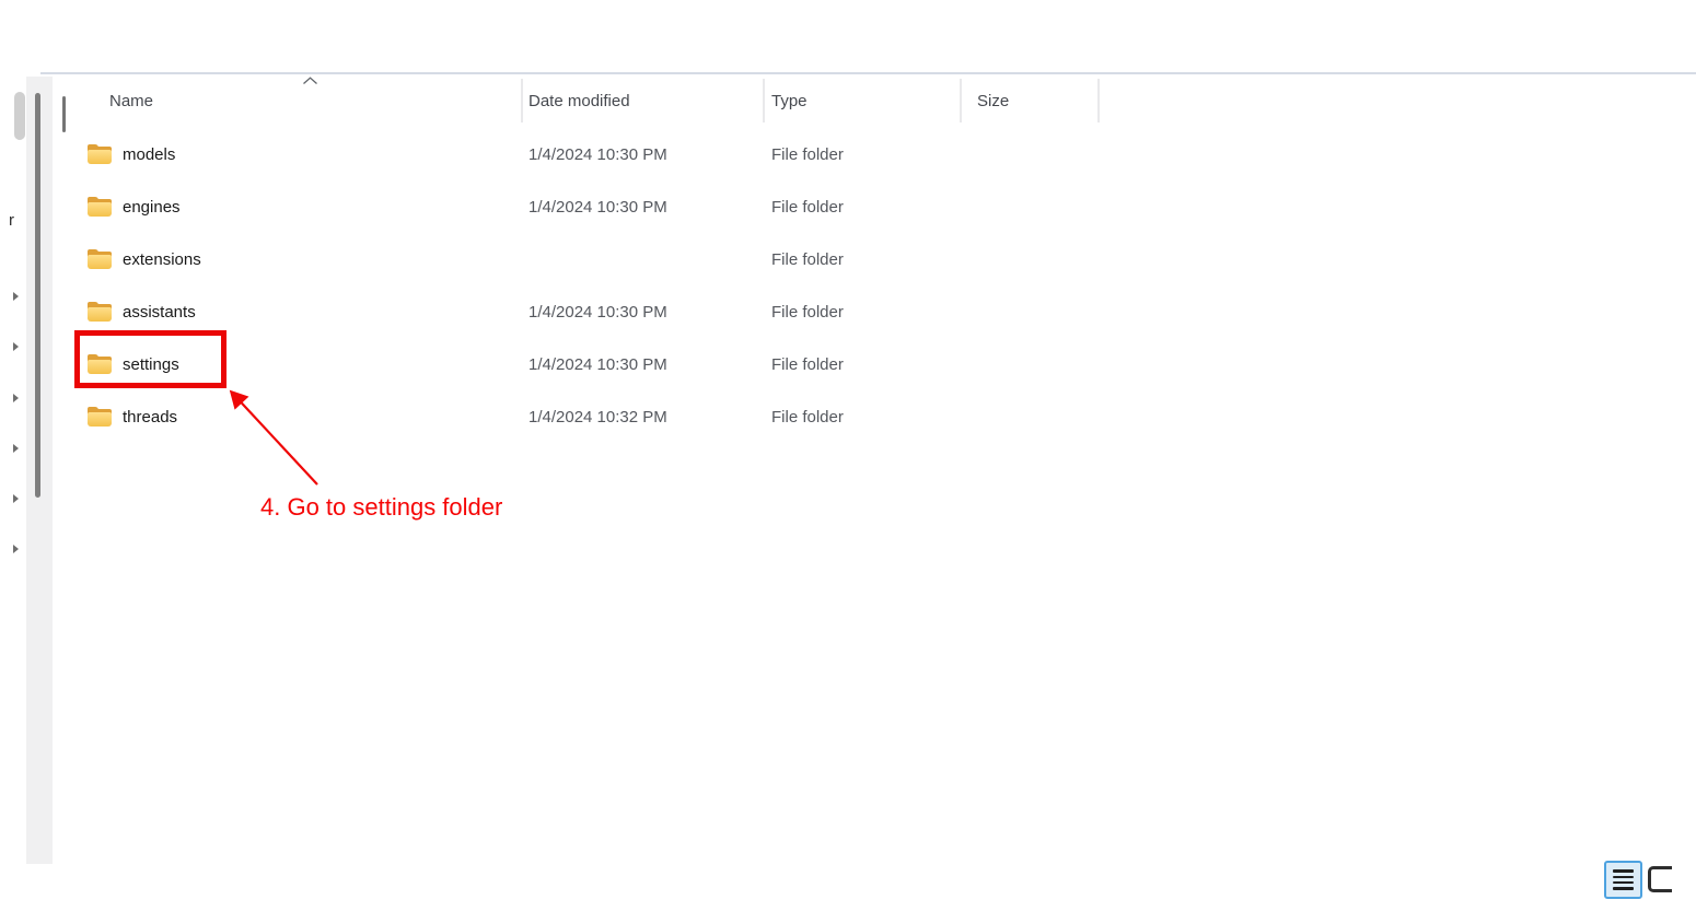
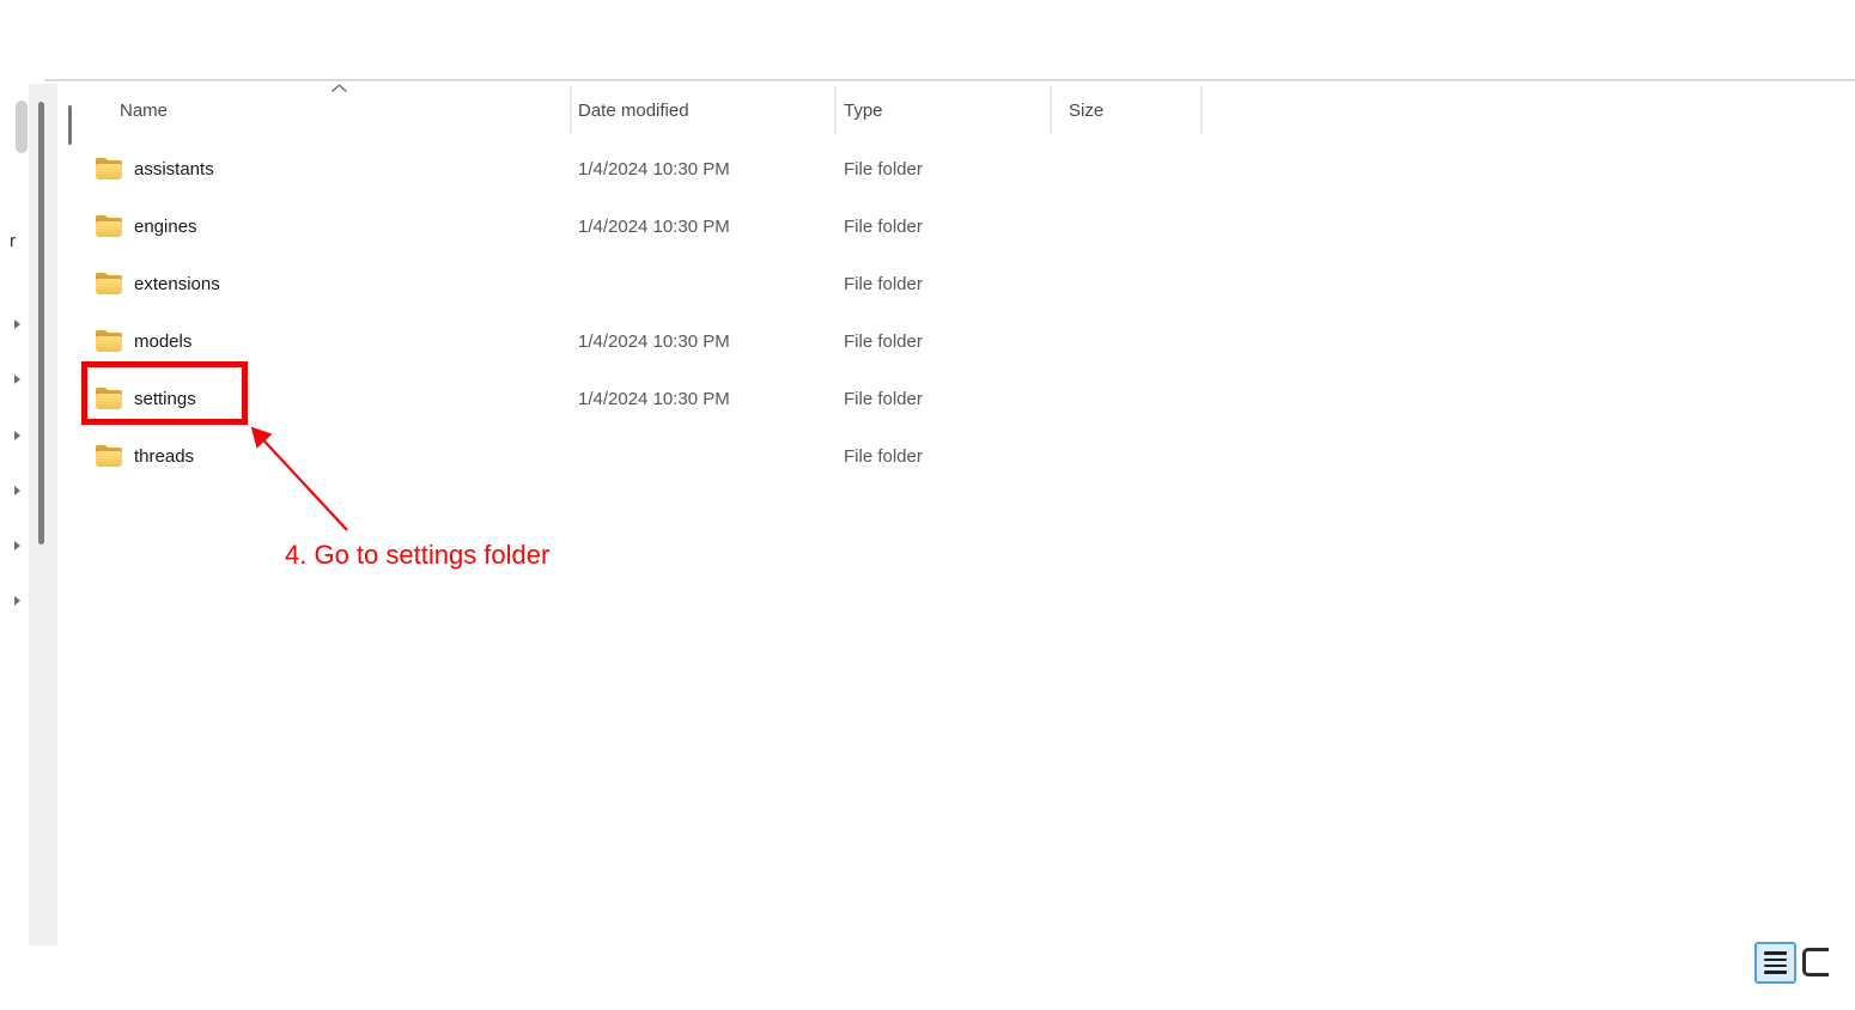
  r
  Name
  Date modified
  Type
  Size
- models
+ assistants
  1/4/2024 10:30 PM
  File folder
  engines
  1/4/2024 10:30 PM
  File folder
  extensions
  File folder
- assistants
+ models
  1/4/2024 10:30 PM
  File folder
  settings
  1/4/2024 10:30 PM
  File folder
  threads
- 1/4/2024 10:32 PM
  File folder
  4. Go to settings folder
